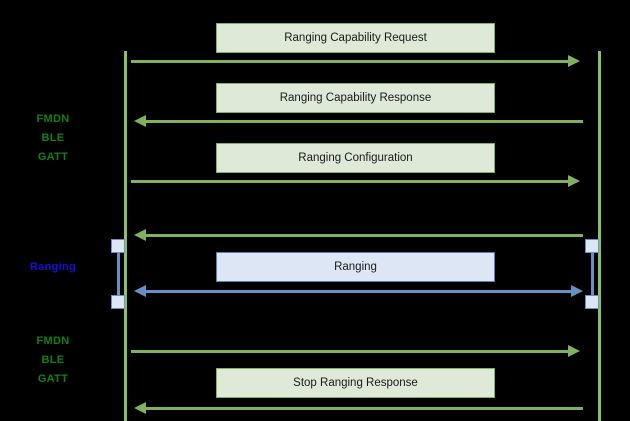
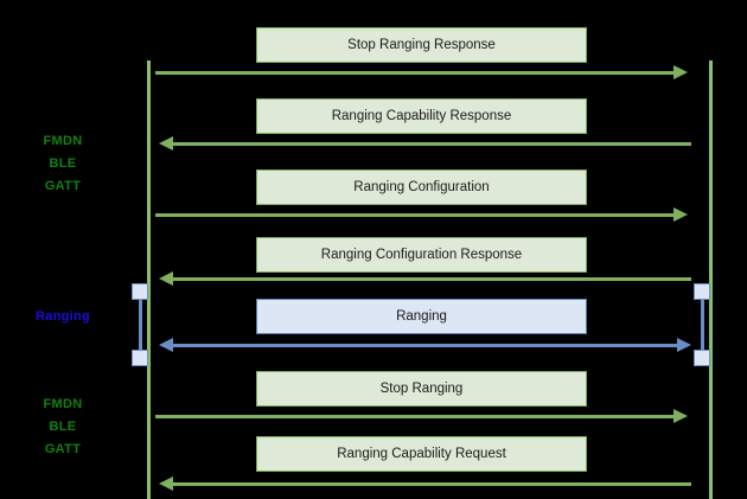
  FMDN
  BLE
  GATT
  Ranging
  FMDN
  BLE
  GATT
- Ranging Capability Request
+ Stop Ranging Response
  Ranging Capability Response
  Ranging Configuration
+ Ranging Configuration Response
  Ranging
+ Stop Ranging
- Stop Ranging Response
+ Ranging Capability Request
